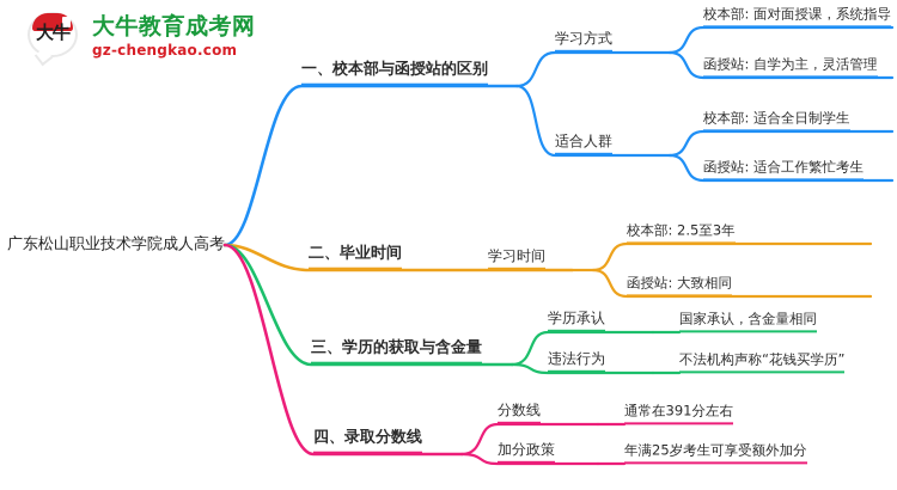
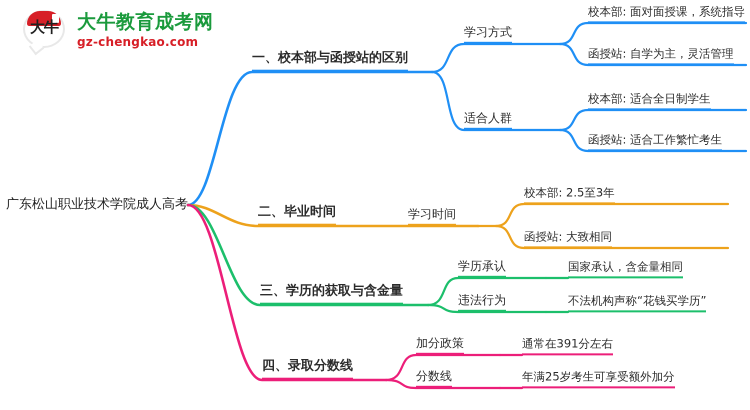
  大牛
  大牛教育成考网
  gz-chengkao.com
  广东松山职业技术学院成人高考
  一、校本部与函授站的区别
  学习方式
  校本部: 面对面授课，系统指导
  函授站: 自学为主，灵活管理
  适合人群
  校本部: 适合全日制学生
  函授站: 适合工作繁忙考生
  二、毕业时间
  学习时间
  校本部: 2.5至3年
  函授站: 大致相同
  三、学历的获取与含金量
  学历承认
  国家承认，含金量相同
  违法行为
  不法机构声称“花钱买学历”
  四、录取分数线
- 分数线
+ 加分政策
  通常在391分左右
- 加分政策
+ 分数线
  年满25岁考生可享受额外加分
